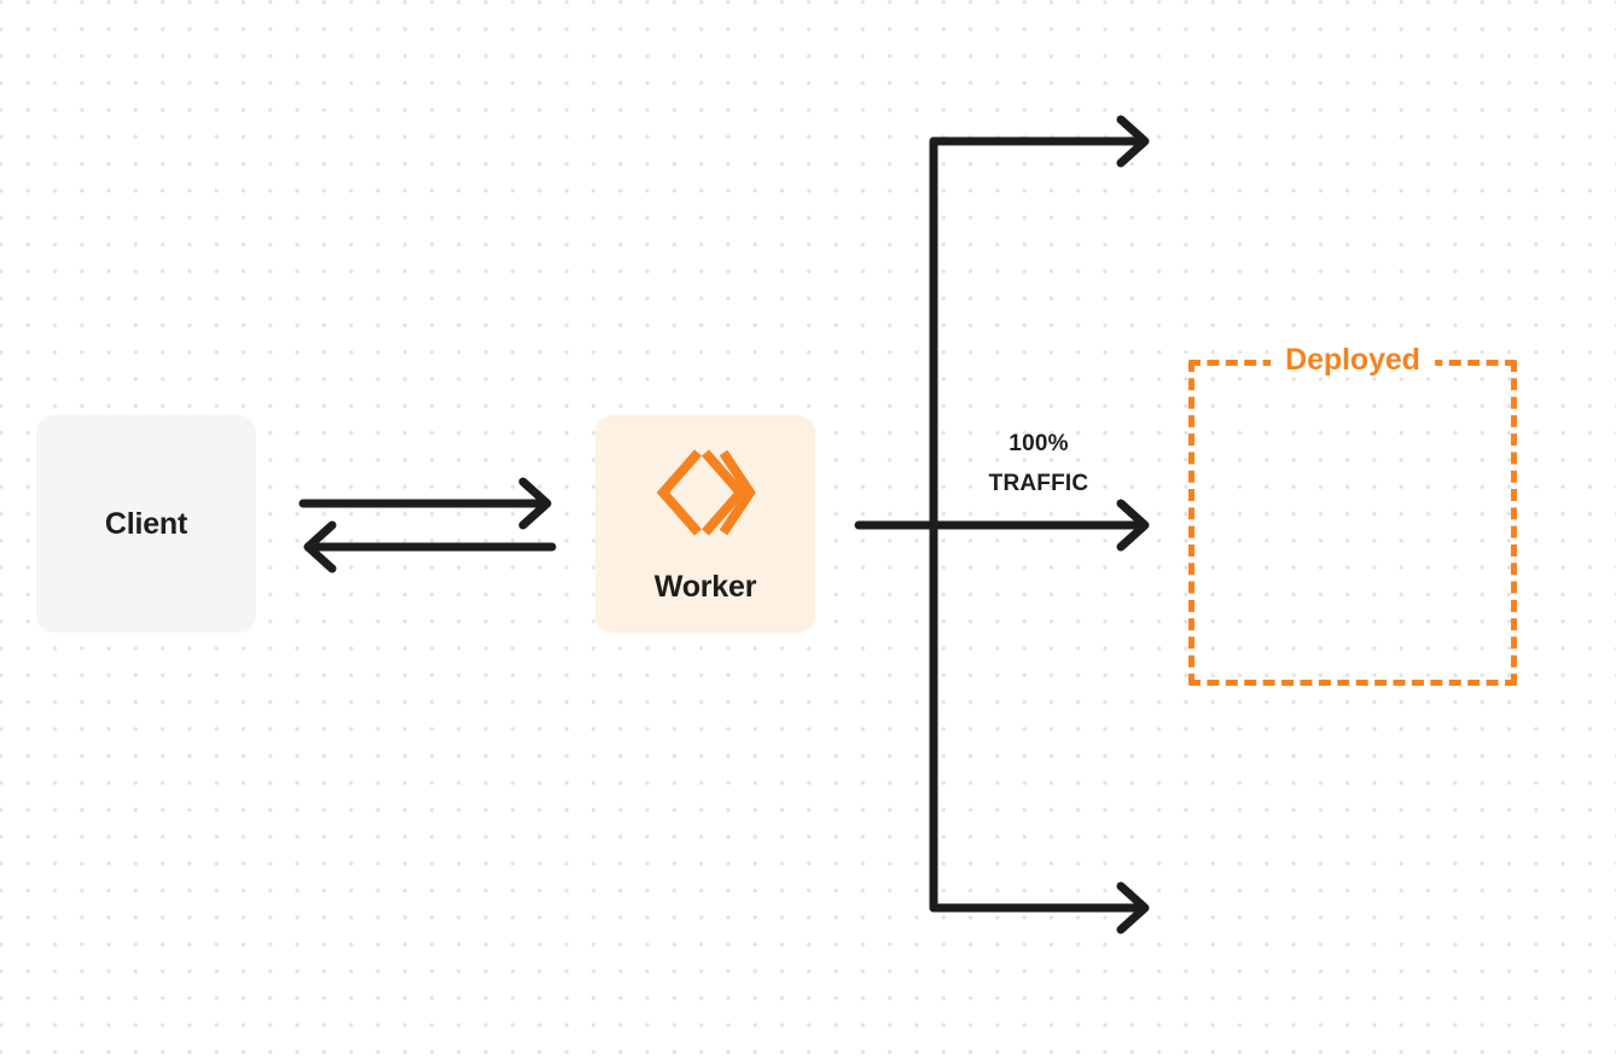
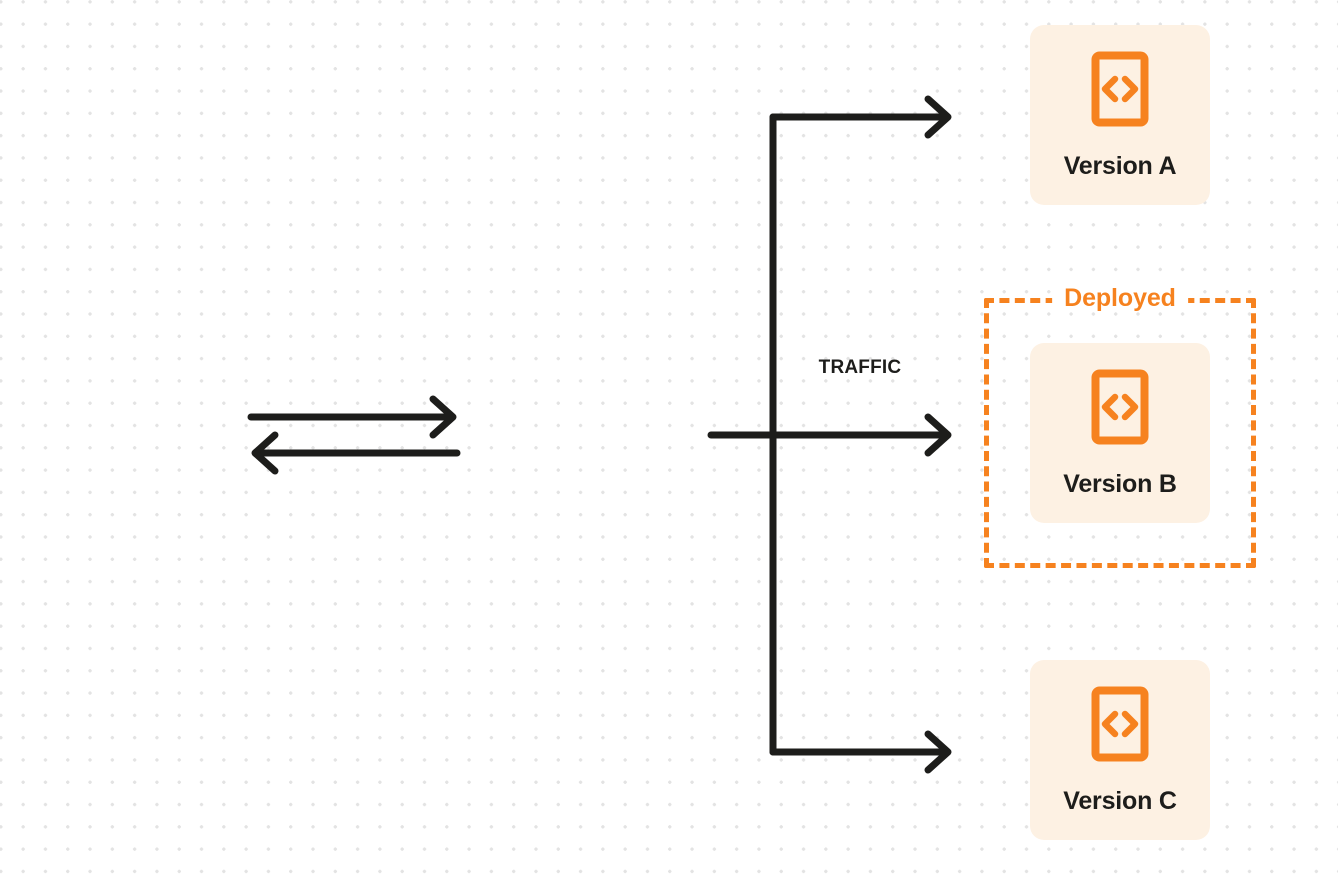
- 100%
  TRAFFIC
- Client
- Worker
  Deployed
+ Version A
+ Version B
+ Version C
